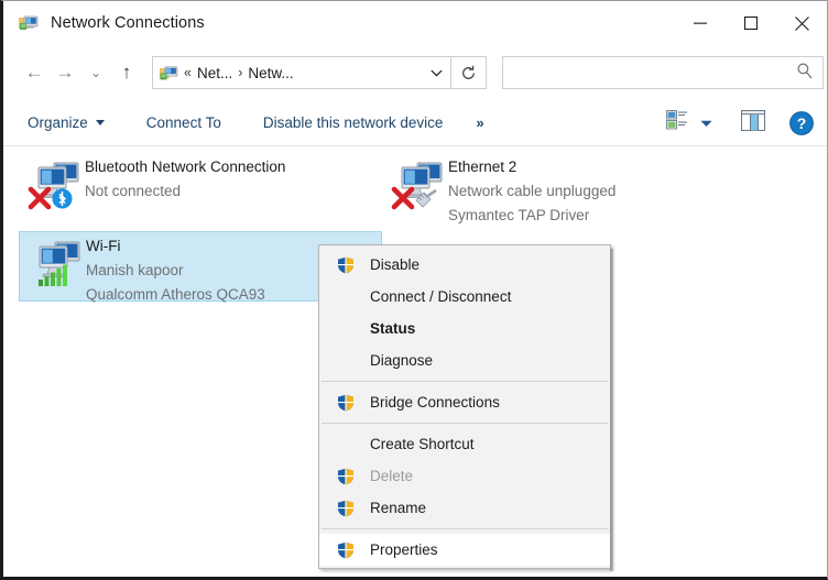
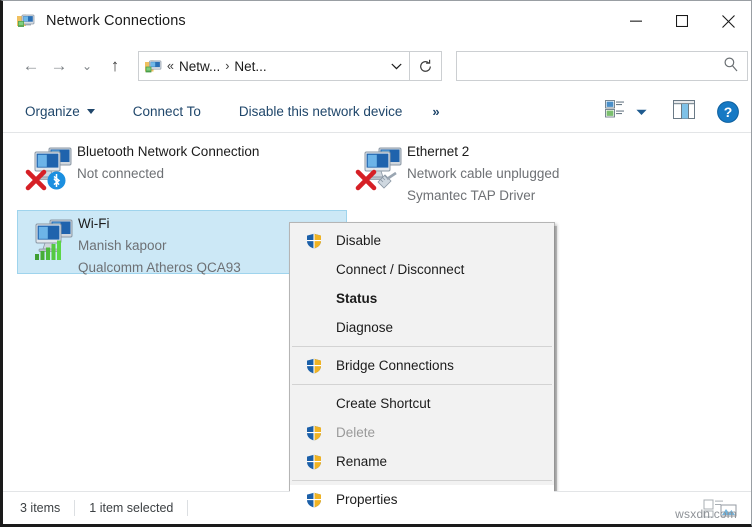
  Network Connections
  ←
  →
  ⌄
  ↑
  «
- Net...
+ Netw...
  ›
- Netw...
+ Net...
  Organize
  Connect To
  Disable this network device
  »
  ?
  Bluetooth Network Connection
  Not connected
  Ethernet 2
  Network cable unplugged
  Symantec TAP Driver
  Wi-Fi
  Manish kapoor
  Qualcomm Atheros QCA93
  Disable
  Connect / Disconnect
  Status
  Diagnose
  Bridge Connections
  Create Shortcut
  Delete
  Rename
  Properties
+ 3 items
+ 1 item selected
+ wsxdn.com
